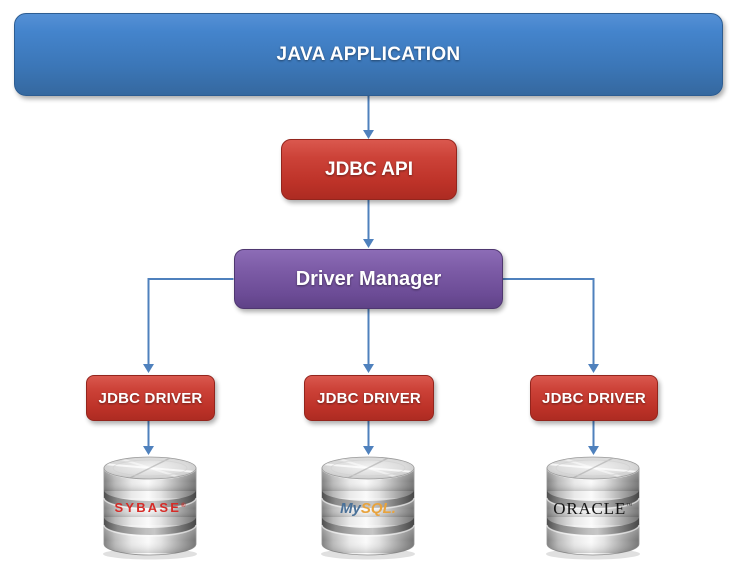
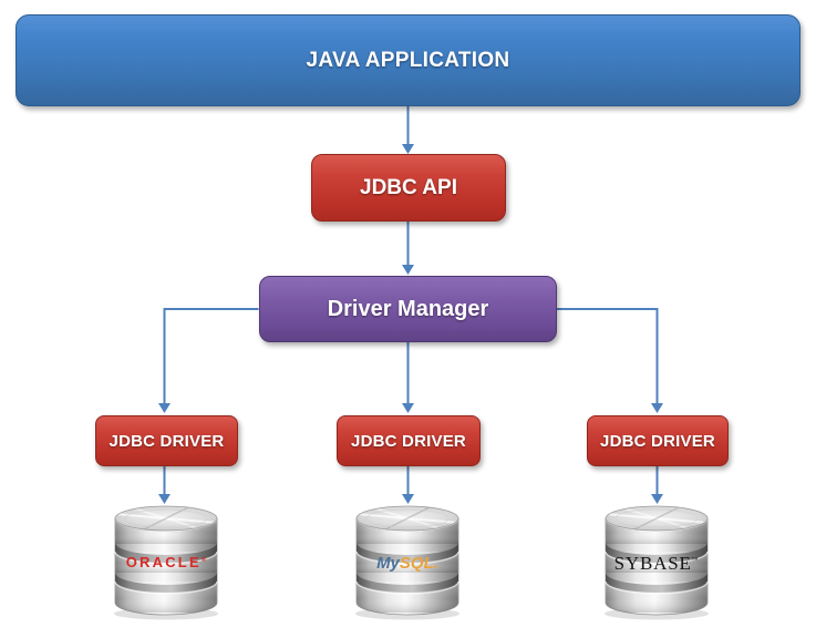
  JAVA APPLICATION
  JDBC API
  Driver Manager
  JDBC DRIVER
  JDBC DRIVER
  JDBC DRIVER
- SYBASE
+ ORACLE
  MySQL.
- ORACLE
+ SYBASE
